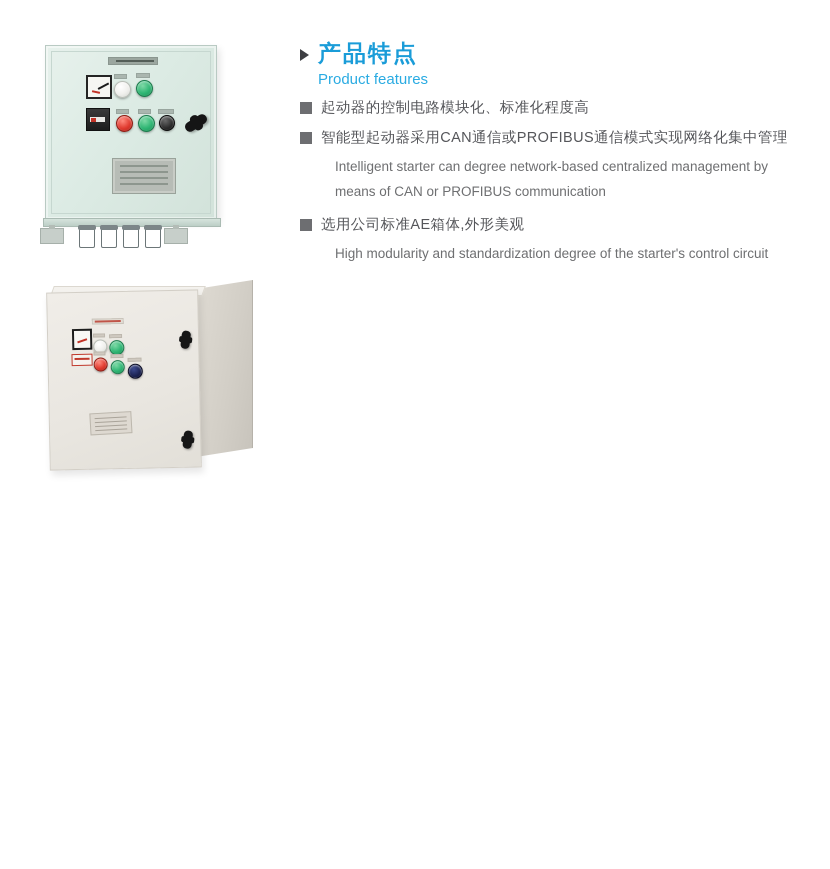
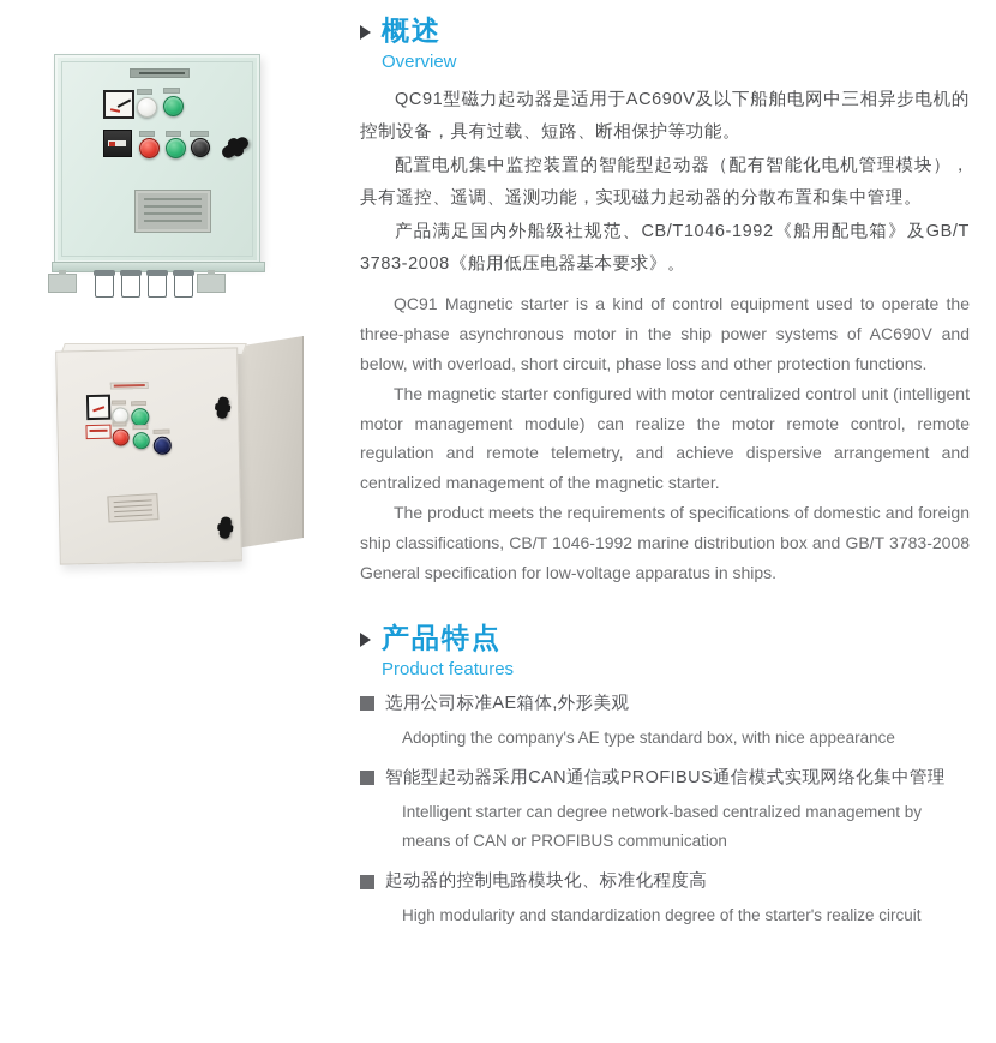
+ 概述
+ Overview
+ QC91型磁力起动器是适用于AC690V及以下船舶电网中三相异步电机的控制设备，具有过载、短路、断相保护等功能。
+ 配置电机集中监控装置的智能型起动器（配有智能化电机管理模块），具有遥控、遥调、遥测功能，实现磁力起动器的分散布置和集中管理。
+ 产品满足国内外船级社规范、CB/T1046-1992《船用配电箱》及GB/T 3783-2008《船用低压电器基本要求》。
+ QC91 Magnetic starter is a kind of control equipment used to operate the three-phase asynchronous motor in the ship power systems of AC690V and below, with overload, short circuit, phase loss and other protection functions.
+ The magnetic starter configured with motor centralized control unit (intelligent motor management module) can realize the motor remote control, remote regulation and remote telemetry, and achieve dispersive arrangement and centralized management of the magnetic starter.
+ The product meets the requirements of specifications of domestic and foreign ship classifications, CB/T 1046-1992 marine distribution box and GB/T 3783-2008 General specification for low-voltage apparatus in ships.
  产品特点
  Product features
- 起动器的控制电路模块化、标准化程度高
+ 选用公司标准AE箱体,外形美观
+ Adopting the company's AE type standard box, with nice appearance
  智能型起动器采用CAN通信或PROFIBUS通信模式实现网络化集中管理
  Intelligent starter can degree network-based centralized management by means of CAN or PROFIBUS communication
- 选用公司标准AE箱体,外形美观
+ 起动器的控制电路模块化、标准化程度高
- High modularity and standardization degree of the starter's control circuit
+ High modularity and standardization degree of the starter's realize circuit
